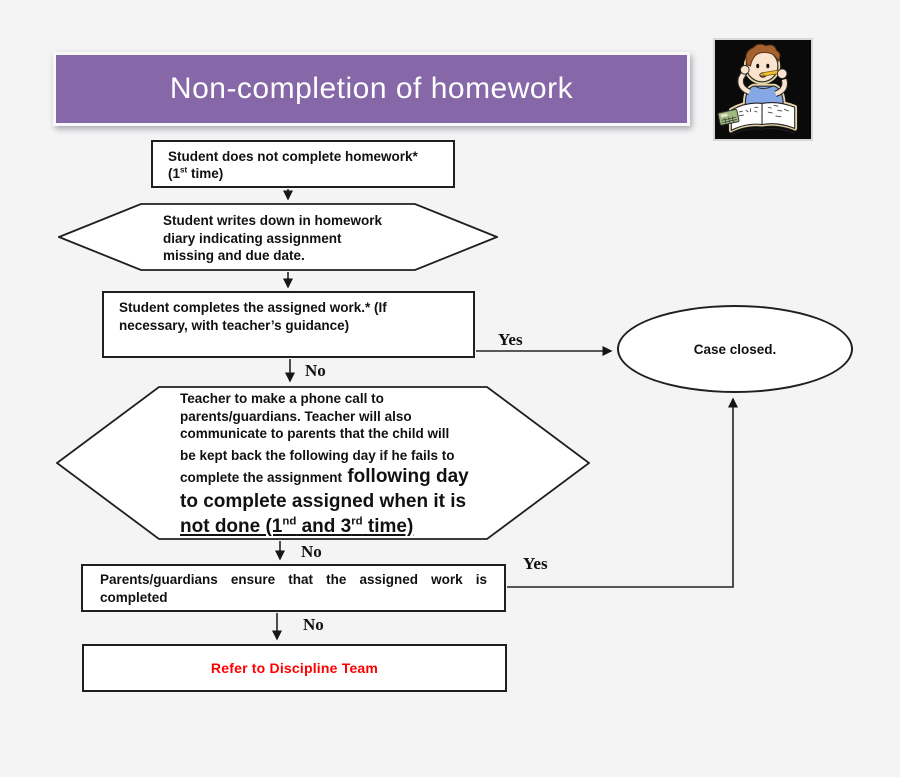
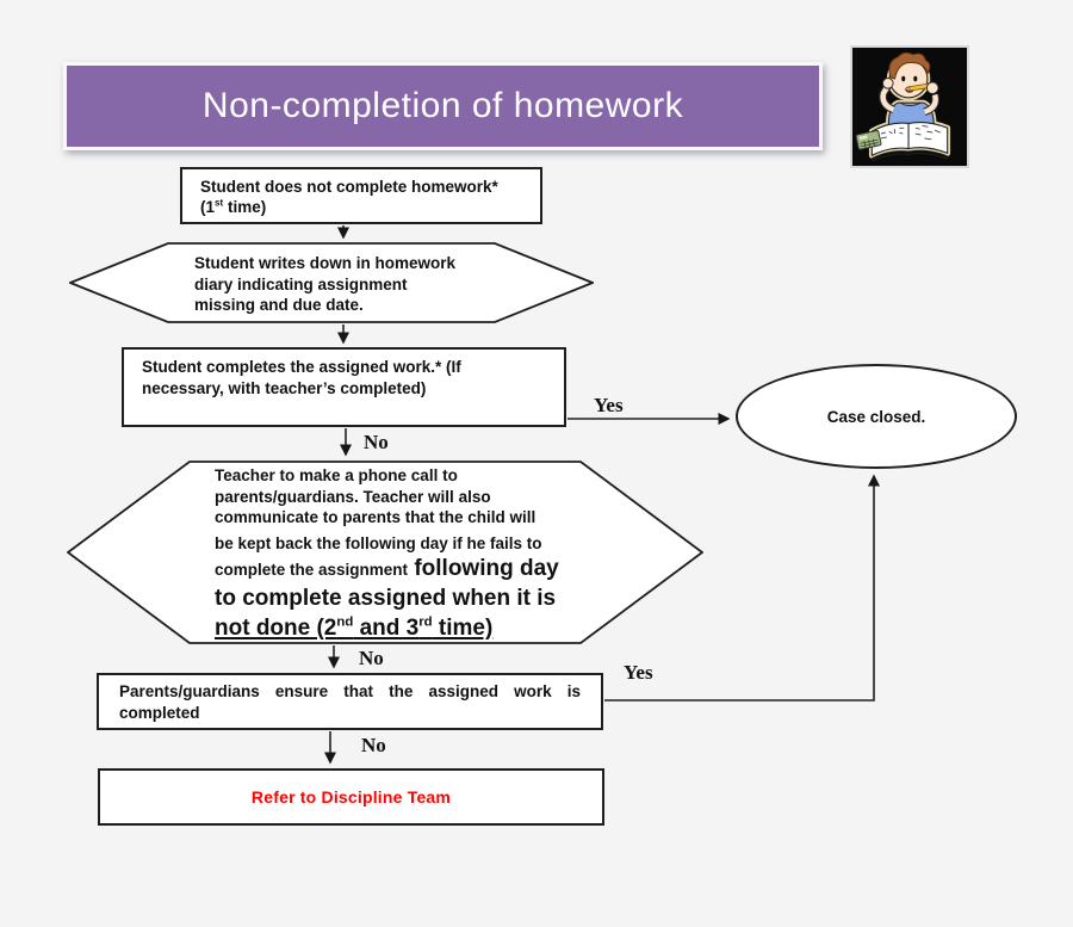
  Non-completion of homework
  Student does not complete homework*
  (1st time)
  Student writes down in homework
  diary indicating assignment
  missing and due date.
- Student completes the assigned work.* (If necessary, with teacher’s guidance)
+ Student completes the assigned work.* (If necessary, with teacher’s completed)
  Case closed.
  Teacher to make a phone call to
  parents/guardians. Teacher will also
  communicate to parents that the child will
  be kept back the following day if he fails to
  complete the assignment following day
  to complete assigned when it is
- not done (1nd and 3rd time)
+ not done (2nd and 3rd time)
  Parents/guardians ensure that the assigned work is completed
  Refer to Discipline Team
  Yes
  No
  No
  Yes
  No
